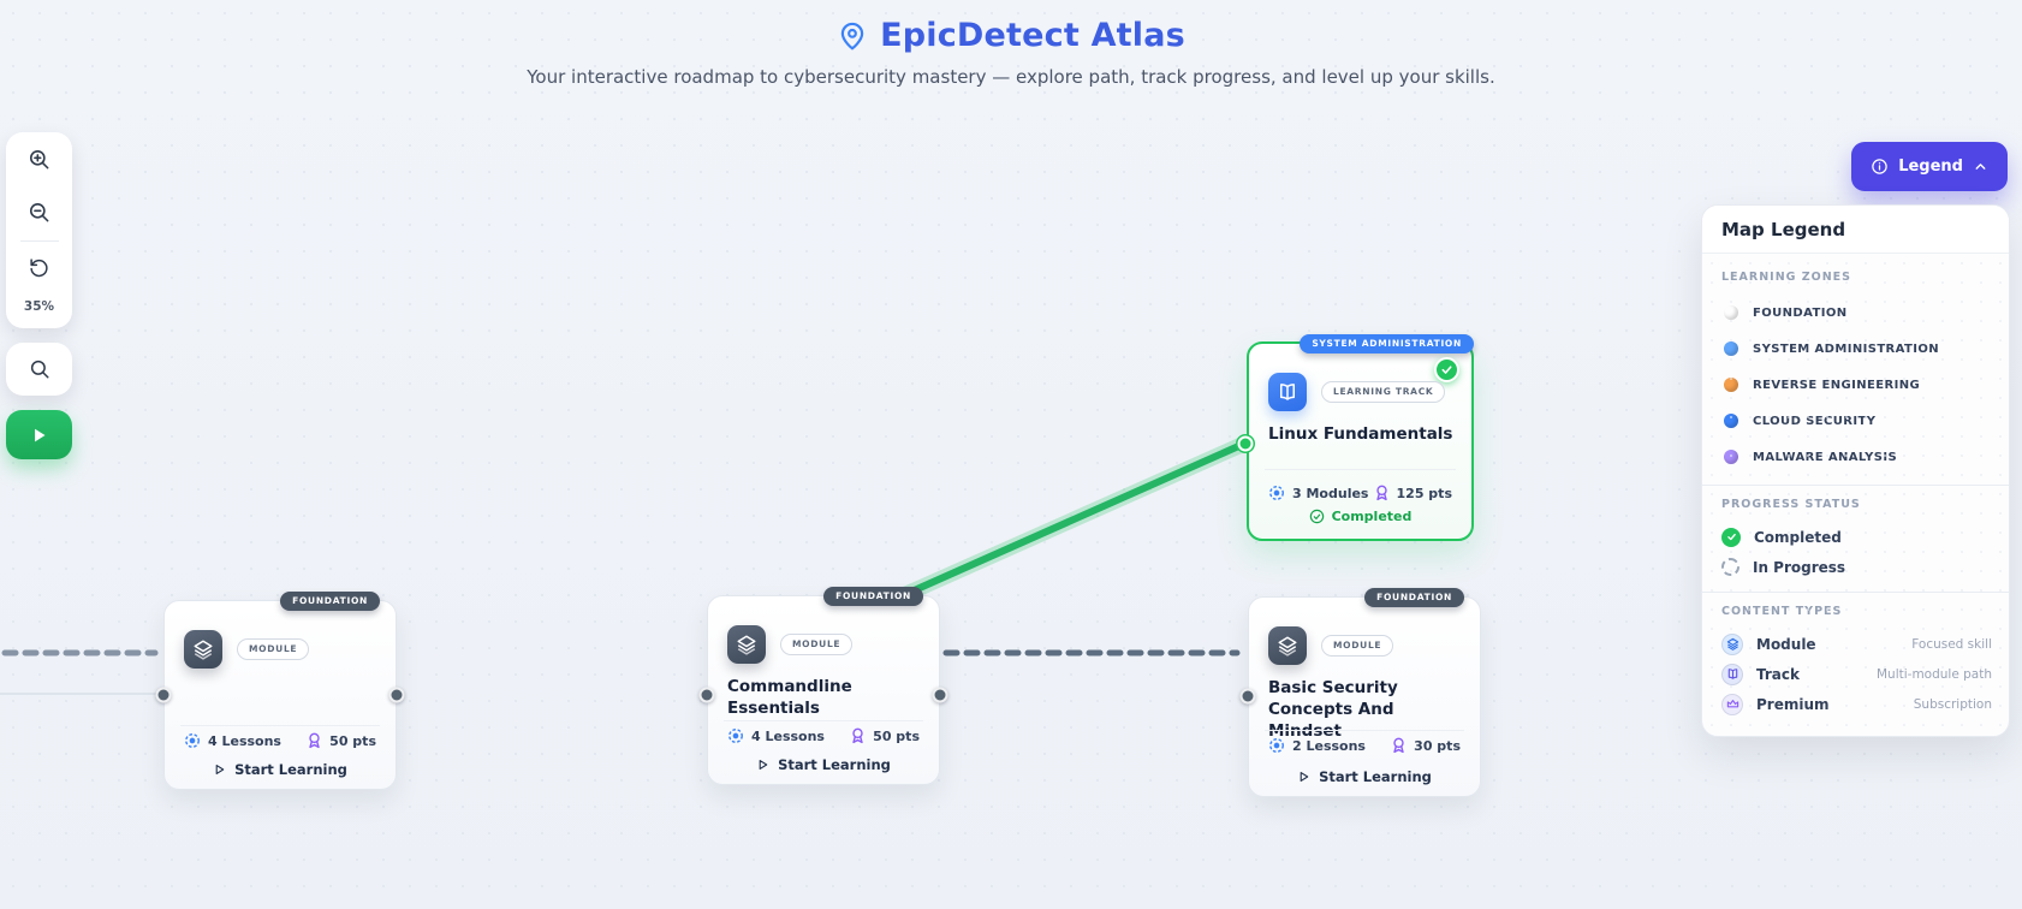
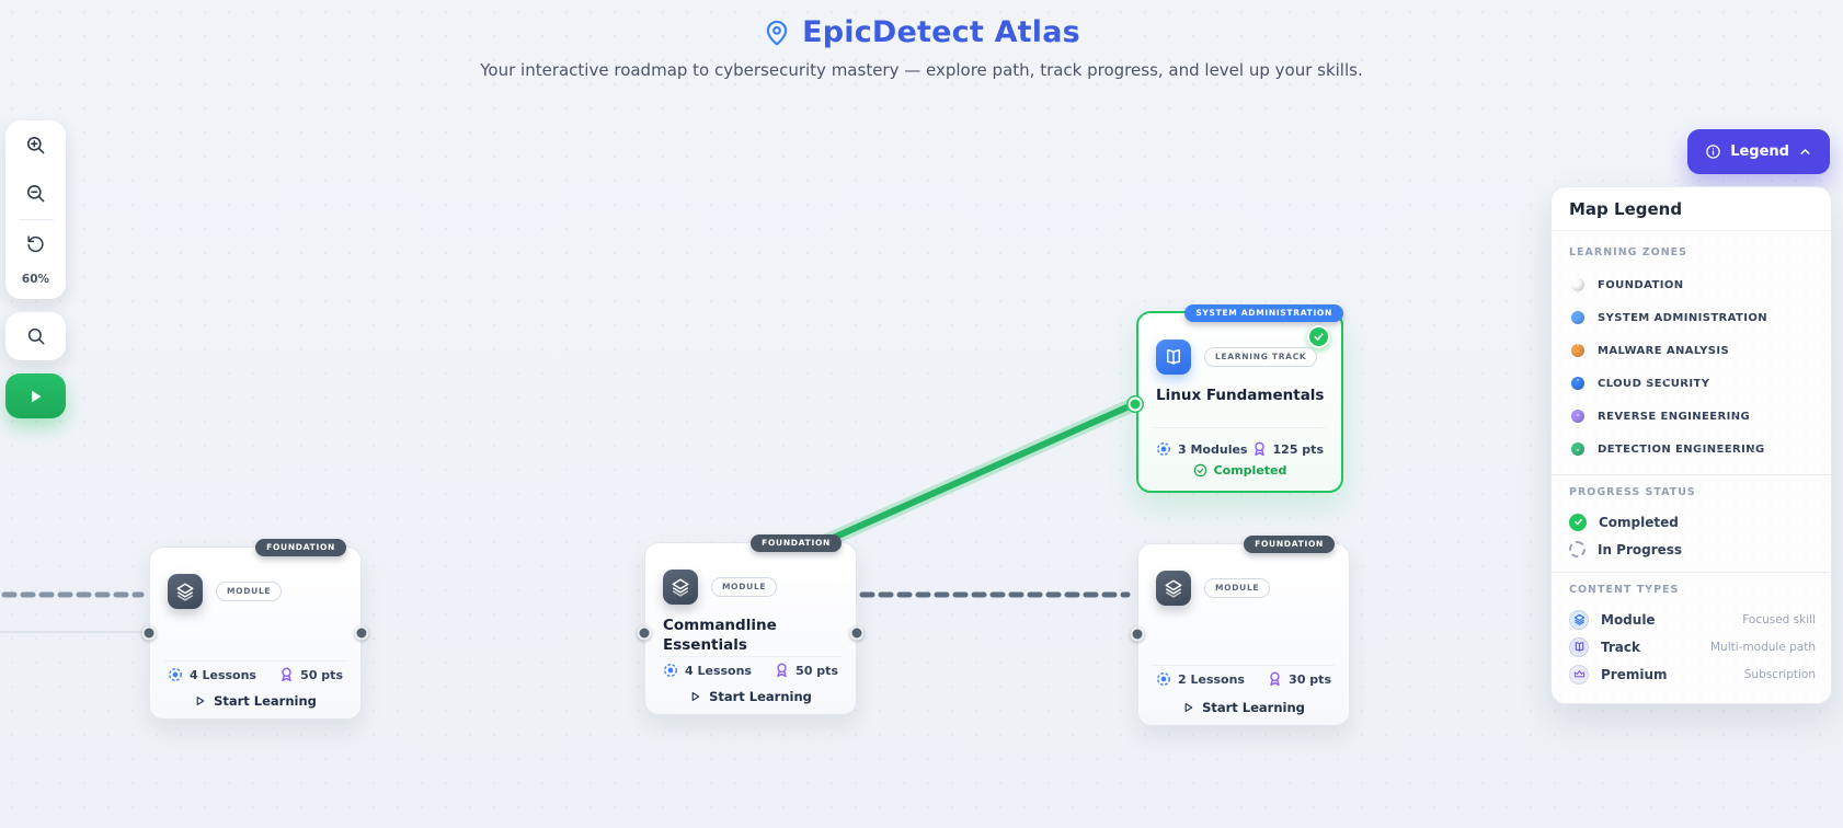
  FOUNDATION
  MODULE
  4 Lessons
  50 pts
  Start Learning
  FOUNDATION
  MODULE
  Commandline Essentials
  4 Lessons
  50 pts
  Start Learning
  SYSTEM ADMINISTRATION
  LEARNING TRACK
  Linux Fundamentals
  3 Modules
  125 pts
  Completed
  FOUNDATION
  MODULE
- Basic Security Concepts And Mindset
  2 Lessons
  30 pts
  Start Learning
  EpicDetect Atlas
  Your interactive roadmap to cybersecurity mastery — explore path, track progress, and level up your skills.
- 35%
+ 60%
  Legend
  Map Legend
  LEARNING ZONES
  FOUNDATION
  SYSTEM ADMINISTRATION
- REVERSE ENGINEERING
+ MALWARE ANALYSIS
  CLOUD SECURITY
- MALWARE ANALYSIS
+ REVERSE ENGINEERING
+ DETECTION ENGINEERING
  PROGRESS STATUS
  Completed
  In Progress
  CONTENT TYPES
  Module
  Focused skill
  Track
  Multi-module path
  Premium
  Subscription
